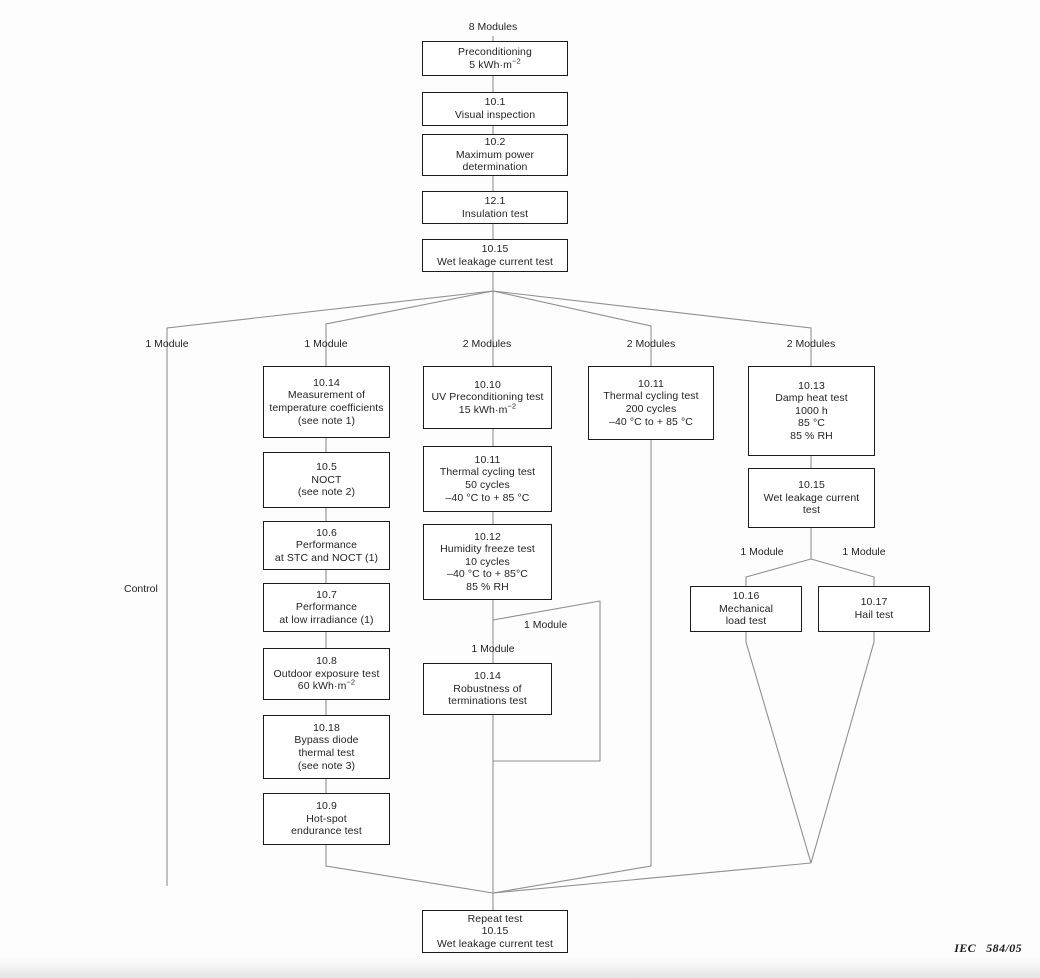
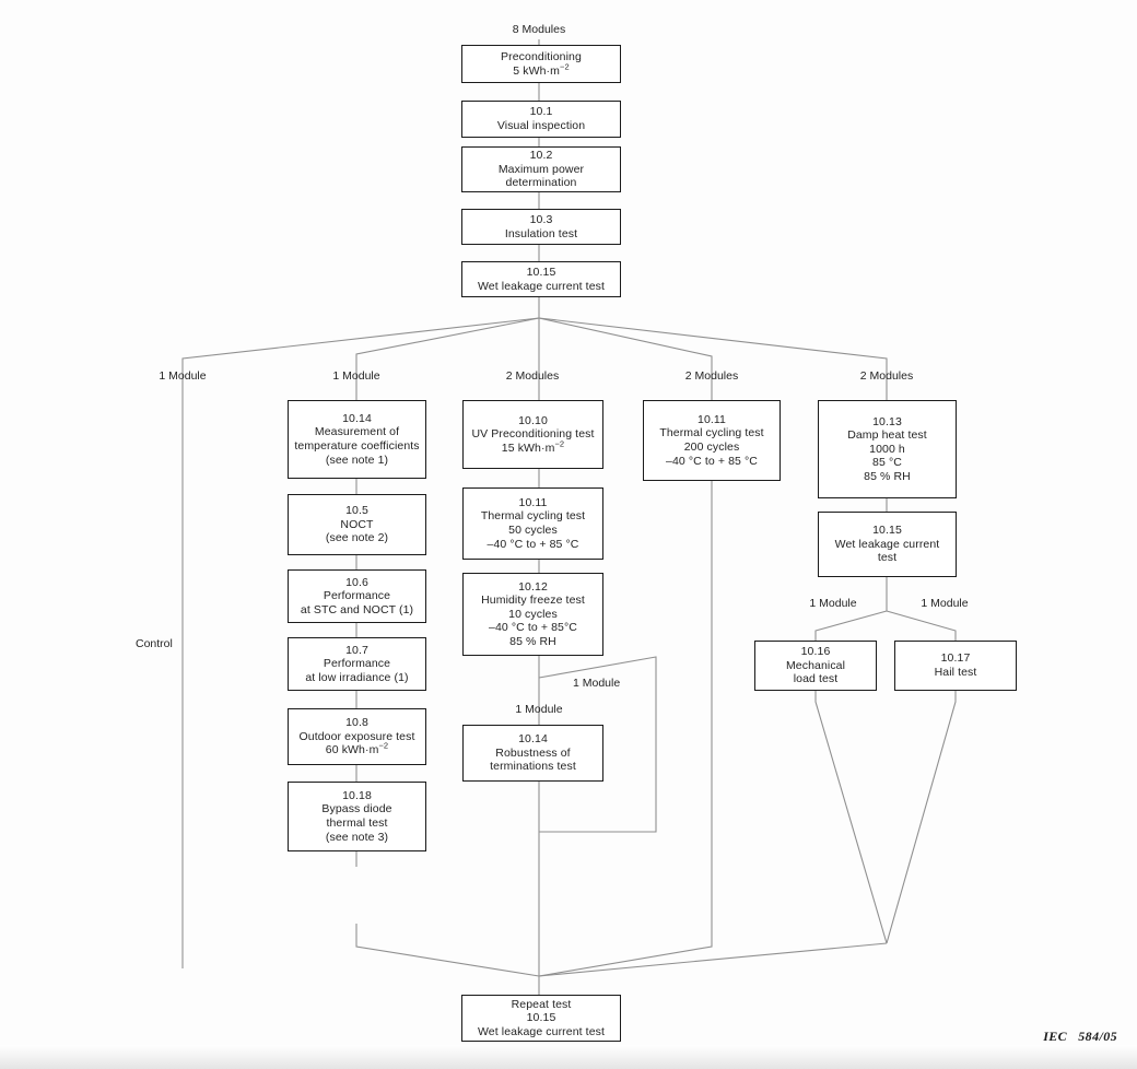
  8 Modules
  Preconditioning
  5 kWh·m−2
  10.1
  Visual inspection
  10.2
  Maximum power
  determination
- 12.1
+ 10.3
  Insulation test
  10.15
  Wet leakage current test
  1 Module
  1 Module
  2 Modules
  2 Modules
  2 Modules
  Control
  10.14
  Measurement of
  temperature coefficients
  (see note 1)
  10.5
  NOCT
  (see note 2)
  10.6
  Performance
  at STC and NOCT (1)
  10.7
  Performance
  at low irradiance (1)
  10.8
  Outdoor exposure test
  60 kWh·m−2
  10.18
  Bypass diode
  thermal test
  (see note 3)
- 10.9
- Hot-spot
- endurance test
  10.10
  UV Preconditioning test
  15 kWh·m−2
  10.11
  Thermal cycling test
  50 cycles
  –40 °C to + 85 °C
  10.12
  Humidity freeze test
  10 cycles
  –40 °C to + 85°C
  85 % RH
  1 Module
  1 Module
  10.14
  Robustness of
  terminations test
  10.11
  Thermal cycling test
  200 cycles
  –40 °C to + 85 °C
  10.13
  Damp heat test
  1000 h
  85 °C
  85 % RH
  10.15
  Wet leakage current
  test
  1 Module
  1 Module
  10.16
  Mechanical
  load test
  10.17
  Hail test
  Repeat test
  10.15
  Wet leakage current test
  IEC 584/05
